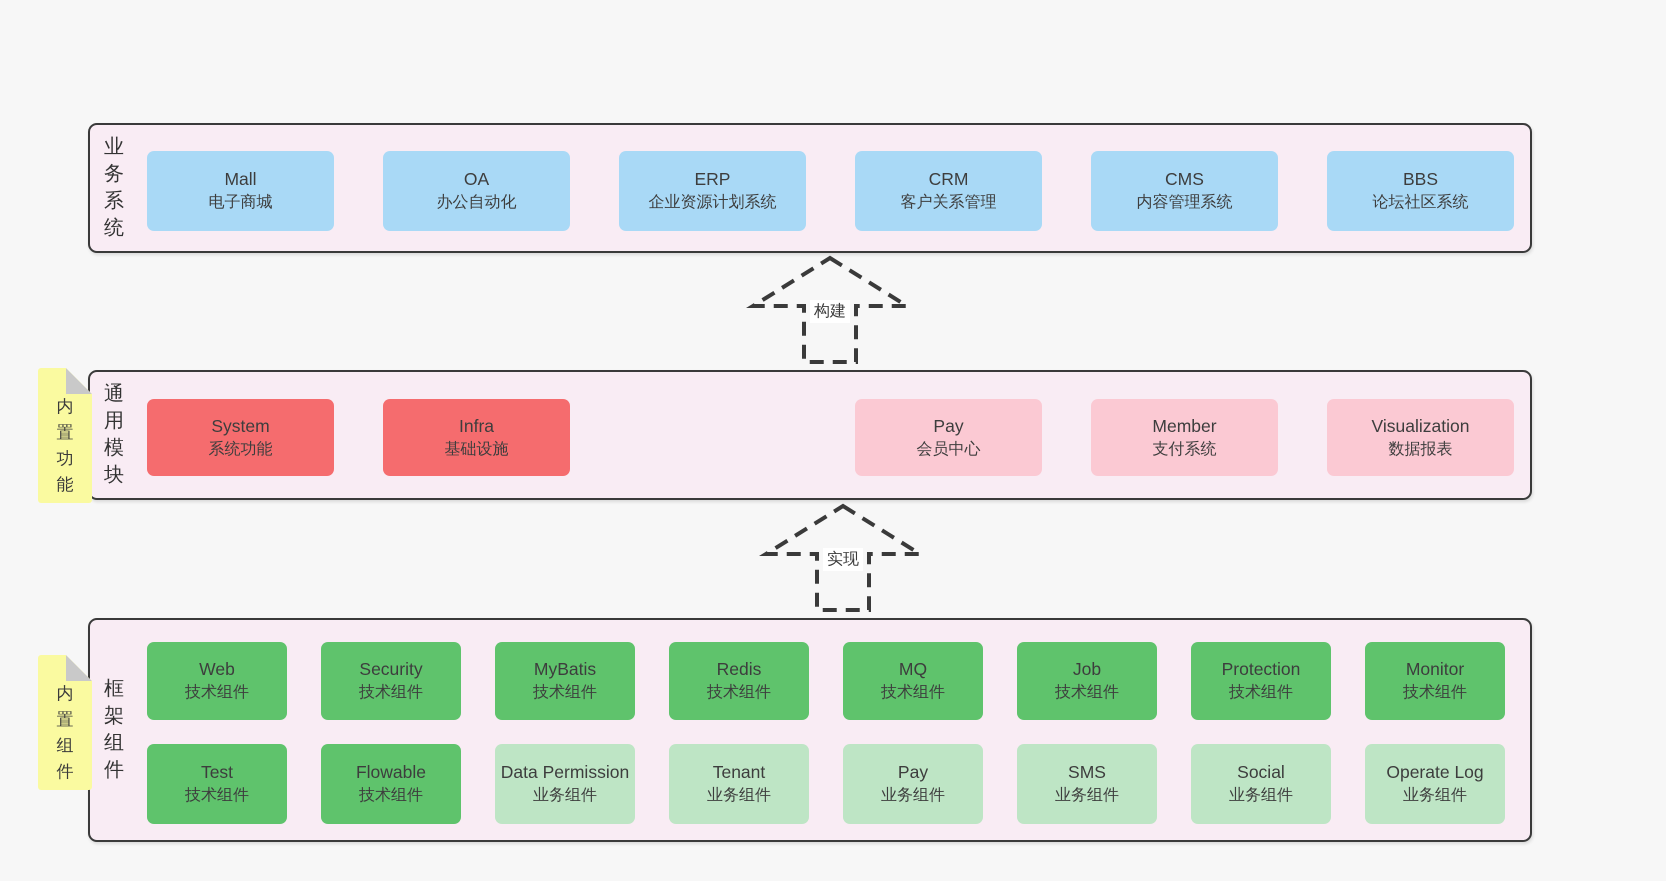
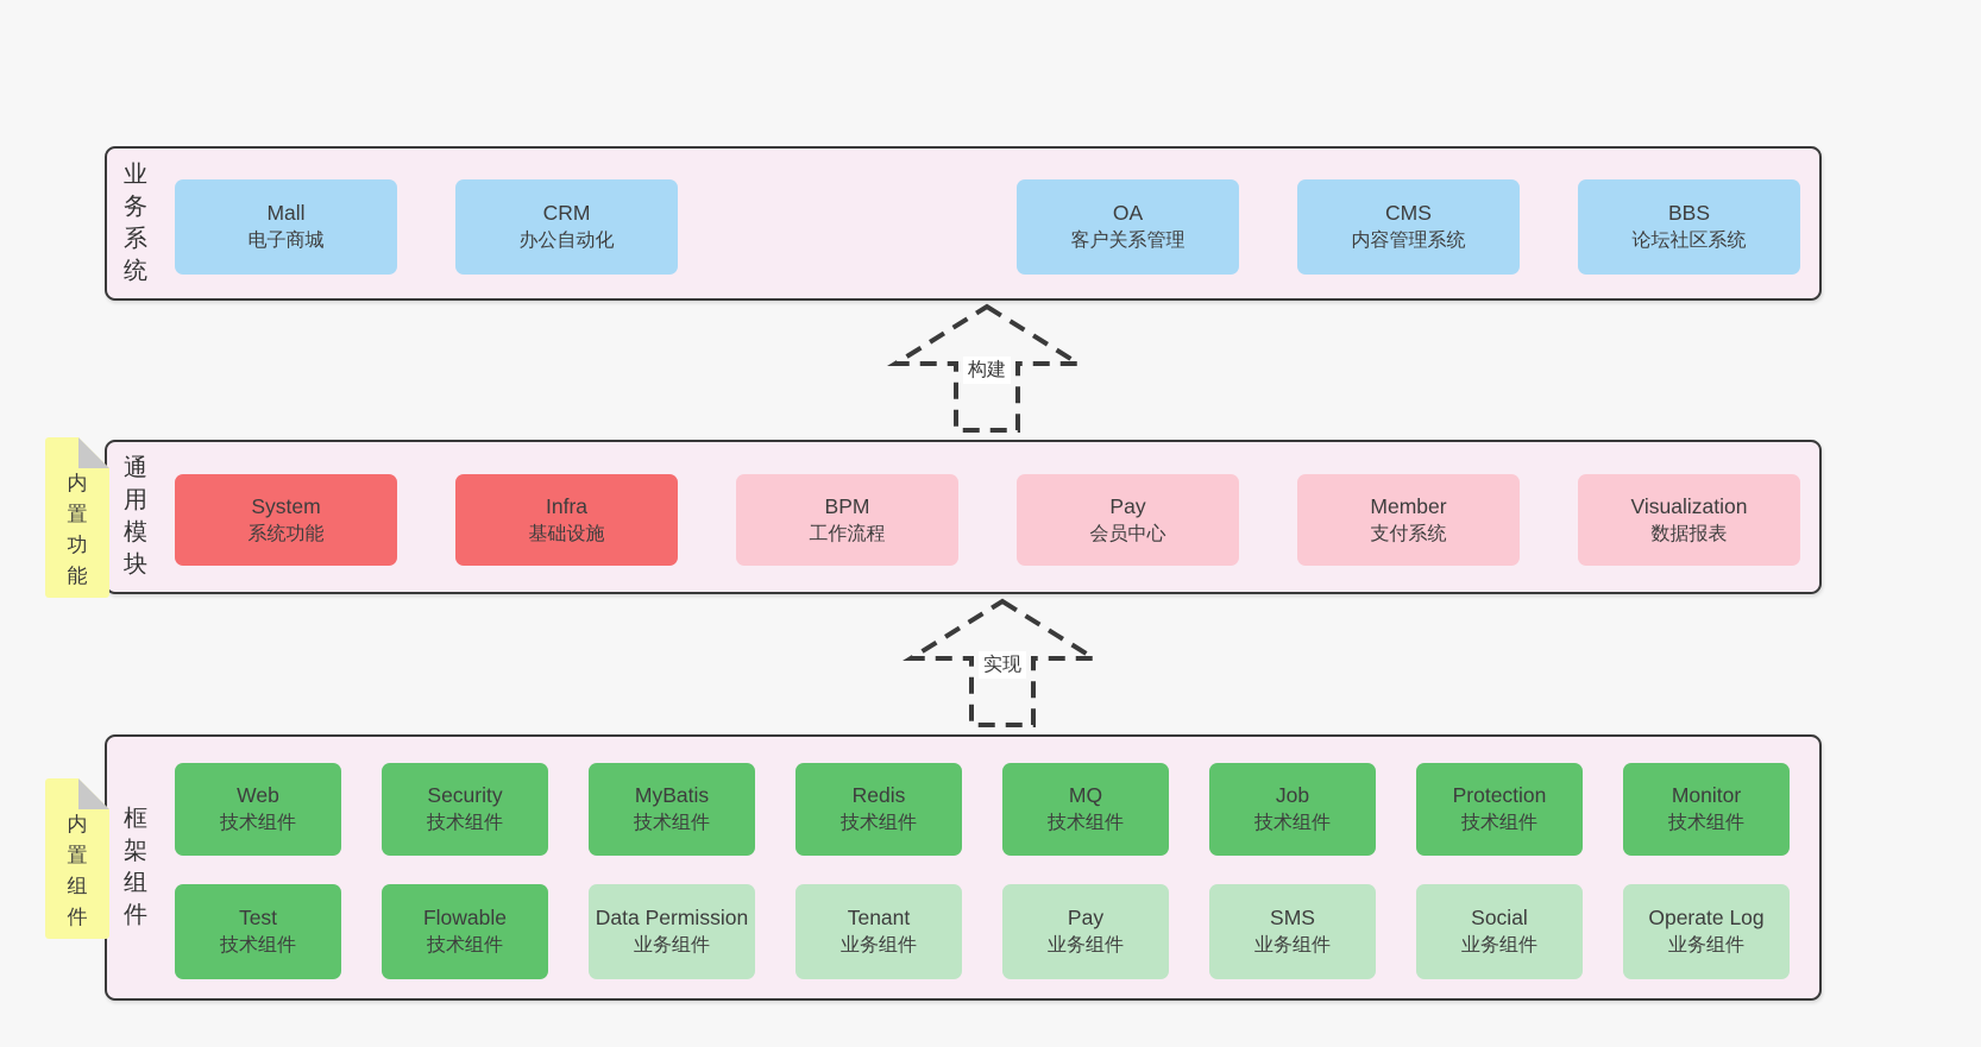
  业务系统
  Mall
  电子商城
- OA
+ CRM
  办公自动化
- ERP
- 企业资源计划系统
- CRM
+ OA
  客户关系管理
  CMS
  内容管理系统
  BBS
  论坛社区系统
  构建
  通用模块
  System
  系统功能
  Infra
  基础设施
+ BPM
+ 工作流程
  Pay
  会员中心
  Member
  支付系统
  Visualization
  数据报表
  内置功能
  实现
  框架组件
  Web
  技术组件
  Security
  技术组件
  MyBatis
  技术组件
  Redis
  技术组件
  MQ
  技术组件
  Job
  技术组件
  Protection
  技术组件
  Monitor
  技术组件
  Test
  技术组件
  Flowable
  技术组件
  Data Permission
  业务组件
  Tenant
  业务组件
  Pay
  业务组件
  SMS
  业务组件
  Social
  业务组件
  Operate Log
  业务组件
  内置组件
